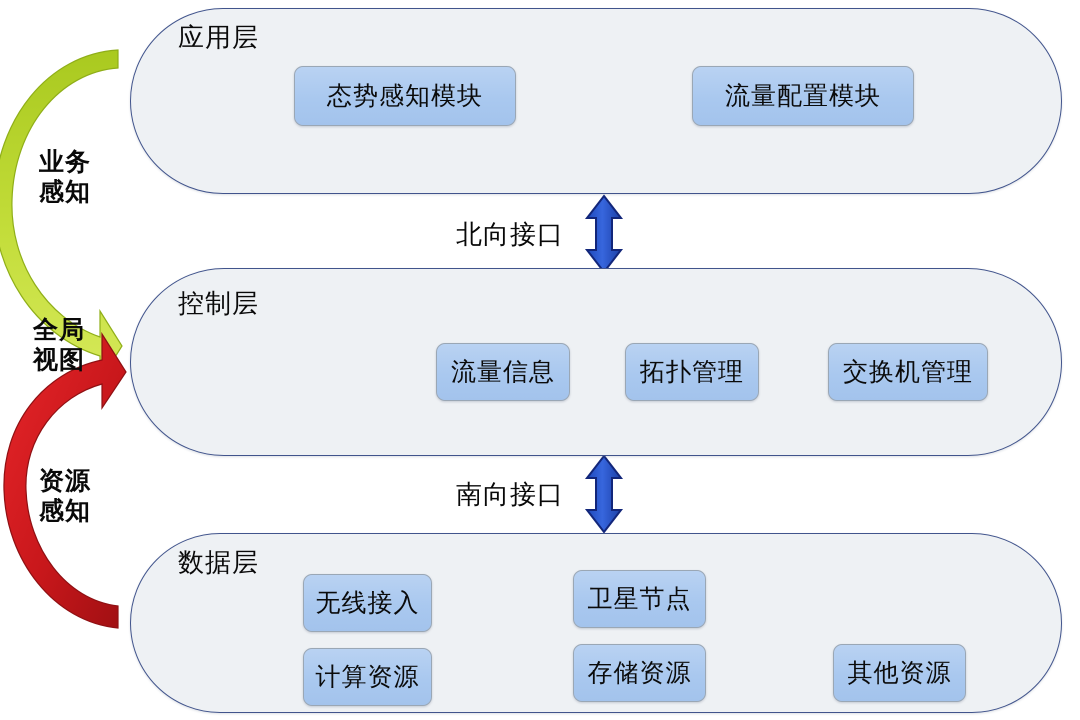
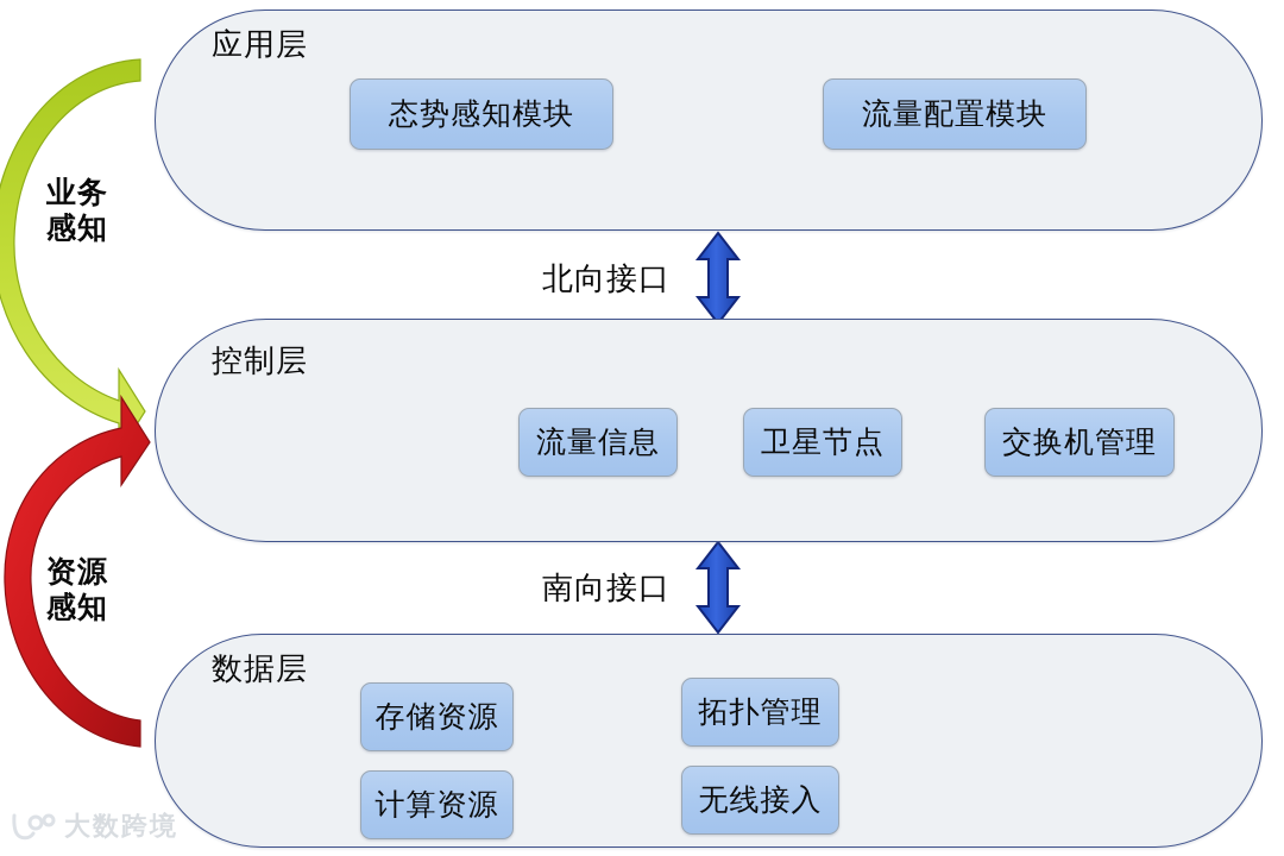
  应用层
  态势感知模块
  流量配置模块
  北向接口
  控制层
  流量信息
- 拓扑管理
+ 卫星节点
  交换机管理
  南向接口
  数据层
- 无线接入
+ 存储资源
  计算资源
- 卫星节点
+ 拓扑管理
- 存储资源
+ 无线接入
- 其他资源
  业务
  感知
- 全局
- 视图
  资源
  感知
+ 大数跨境
